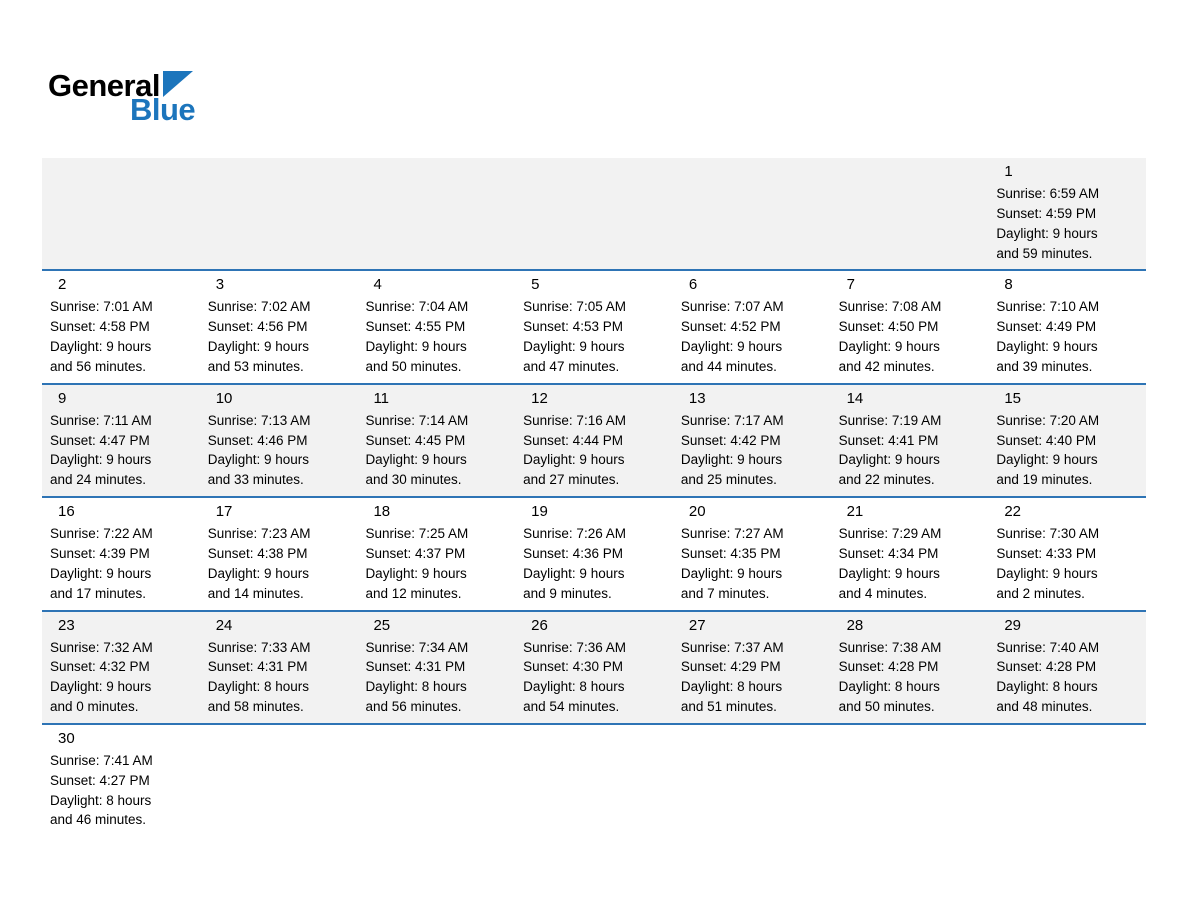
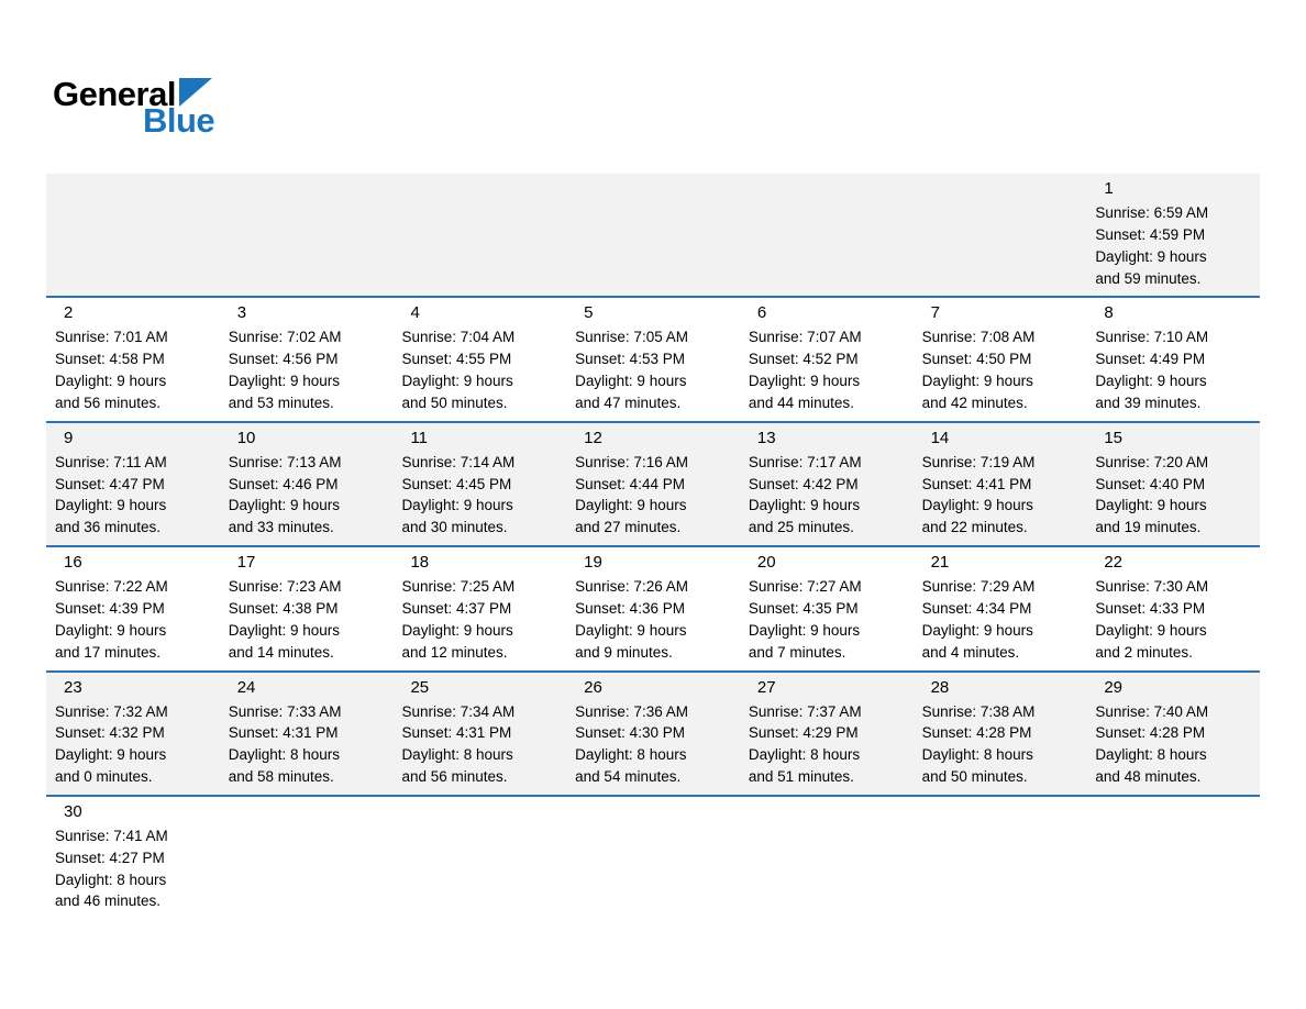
  General
  Blue
  1
  Sunrise: 6:59 AM
  Sunset: 4:59 PM
  Daylight: 9 hours
  and 59 minutes.
  2
  Sunrise: 7:01 AM
  Sunset: 4:58 PM
  Daylight: 9 hours
  and 56 minutes.
  3
  Sunrise: 7:02 AM
  Sunset: 4:56 PM
  Daylight: 9 hours
  and 53 minutes.
  4
  Sunrise: 7:04 AM
  Sunset: 4:55 PM
  Daylight: 9 hours
  and 50 minutes.
  5
  Sunrise: 7:05 AM
  Sunset: 4:53 PM
  Daylight: 9 hours
  and 47 minutes.
  6
  Sunrise: 7:07 AM
  Sunset: 4:52 PM
  Daylight: 9 hours
  and 44 minutes.
  7
  Sunrise: 7:08 AM
  Sunset: 4:50 PM
  Daylight: 9 hours
  and 42 minutes.
  8
  Sunrise: 7:10 AM
  Sunset: 4:49 PM
  Daylight: 9 hours
  and 39 minutes.
  9
  Sunrise: 7:11 AM
  Sunset: 4:47 PM
  Daylight: 9 hours
- and 24 minutes.
+ and 36 minutes.
  10
  Sunrise: 7:13 AM
  Sunset: 4:46 PM
  Daylight: 9 hours
  and 33 minutes.
  11
  Sunrise: 7:14 AM
  Sunset: 4:45 PM
  Daylight: 9 hours
  and 30 minutes.
  12
  Sunrise: 7:16 AM
  Sunset: 4:44 PM
  Daylight: 9 hours
  and 27 minutes.
  13
  Sunrise: 7:17 AM
  Sunset: 4:42 PM
  Daylight: 9 hours
  and 25 minutes.
  14
  Sunrise: 7:19 AM
  Sunset: 4:41 PM
  Daylight: 9 hours
  and 22 minutes.
  15
  Sunrise: 7:20 AM
  Sunset: 4:40 PM
  Daylight: 9 hours
  and 19 minutes.
  16
  Sunrise: 7:22 AM
  Sunset: 4:39 PM
  Daylight: 9 hours
  and 17 minutes.
  17
  Sunrise: 7:23 AM
  Sunset: 4:38 PM
  Daylight: 9 hours
  and 14 minutes.
  18
  Sunrise: 7:25 AM
  Sunset: 4:37 PM
  Daylight: 9 hours
  and 12 minutes.
  19
  Sunrise: 7:26 AM
  Sunset: 4:36 PM
  Daylight: 9 hours
  and 9 minutes.
  20
  Sunrise: 7:27 AM
  Sunset: 4:35 PM
  Daylight: 9 hours
  and 7 minutes.
  21
  Sunrise: 7:29 AM
  Sunset: 4:34 PM
  Daylight: 9 hours
  and 4 minutes.
  22
  Sunrise: 7:30 AM
  Sunset: 4:33 PM
  Daylight: 9 hours
  and 2 minutes.
  23
  Sunrise: 7:32 AM
  Sunset: 4:32 PM
  Daylight: 9 hours
  and 0 minutes.
  24
  Sunrise: 7:33 AM
  Sunset: 4:31 PM
  Daylight: 8 hours
  and 58 minutes.
  25
  Sunrise: 7:34 AM
  Sunset: 4:31 PM
  Daylight: 8 hours
  and 56 minutes.
  26
  Sunrise: 7:36 AM
  Sunset: 4:30 PM
  Daylight: 8 hours
  and 54 minutes.
  27
  Sunrise: 7:37 AM
  Sunset: 4:29 PM
  Daylight: 8 hours
  and 51 minutes.
  28
  Sunrise: 7:38 AM
  Sunset: 4:28 PM
  Daylight: 8 hours
  and 50 minutes.
  29
  Sunrise: 7:40 AM
  Sunset: 4:28 PM
  Daylight: 8 hours
  and 48 minutes.
  30
  Sunrise: 7:41 AM
  Sunset: 4:27 PM
  Daylight: 8 hours
  and 46 minutes.
